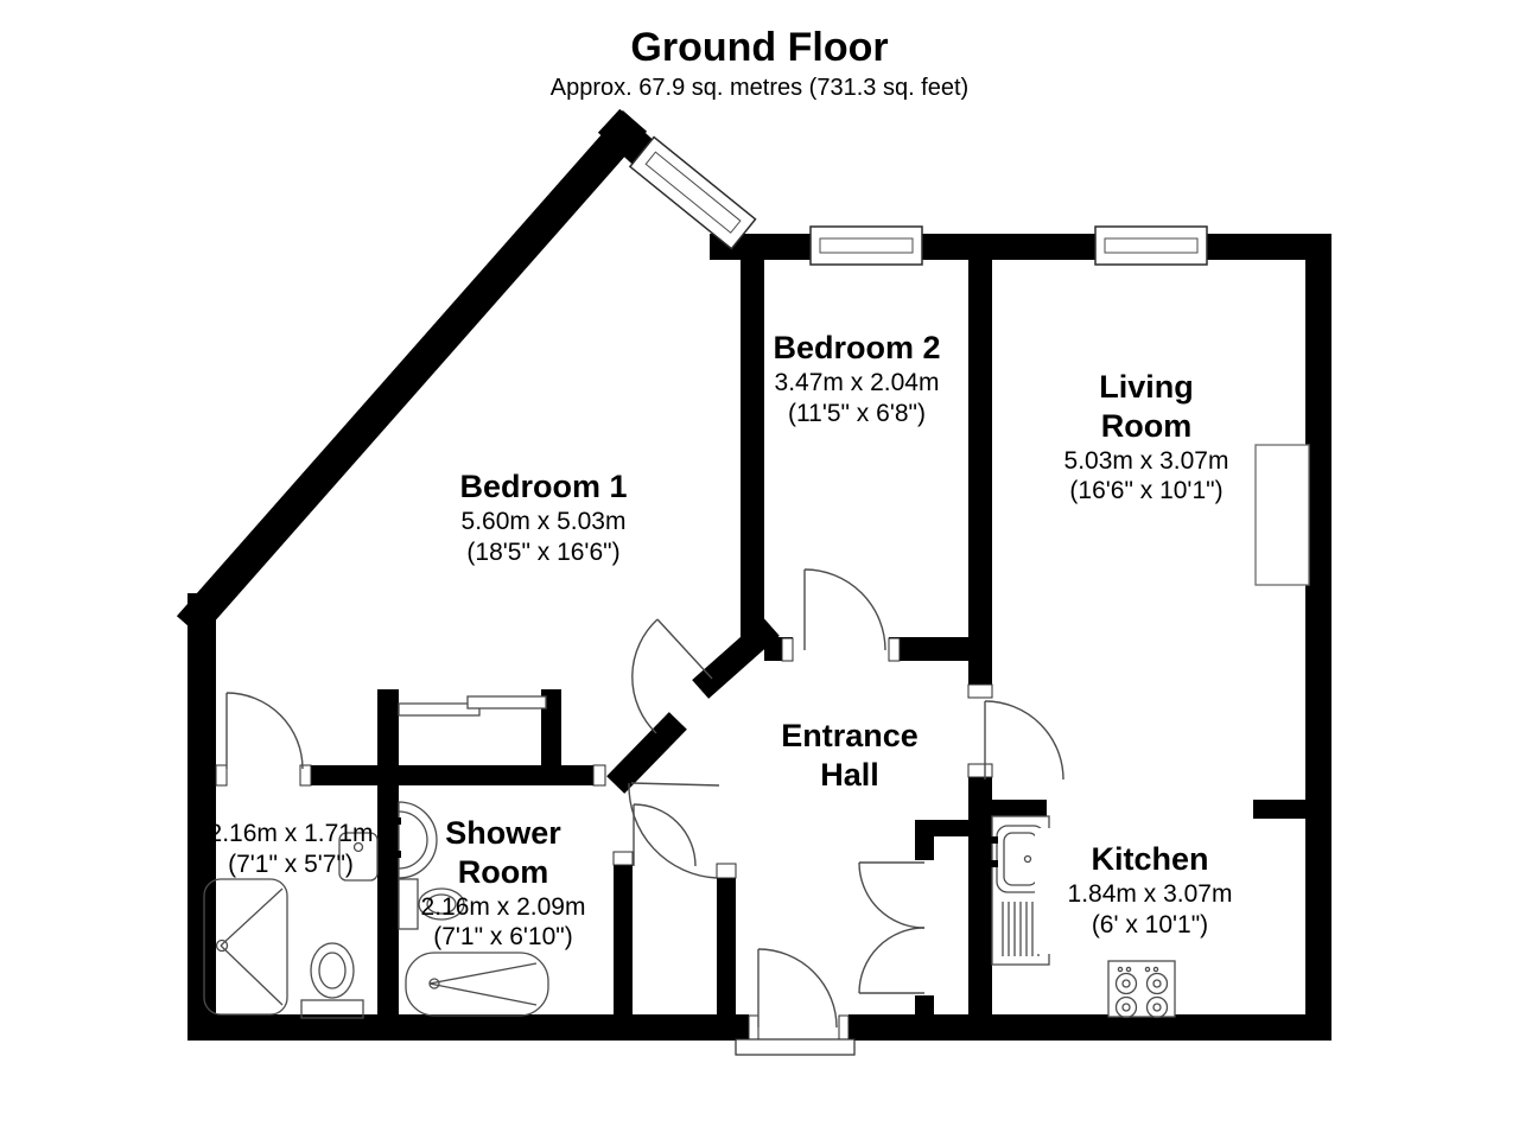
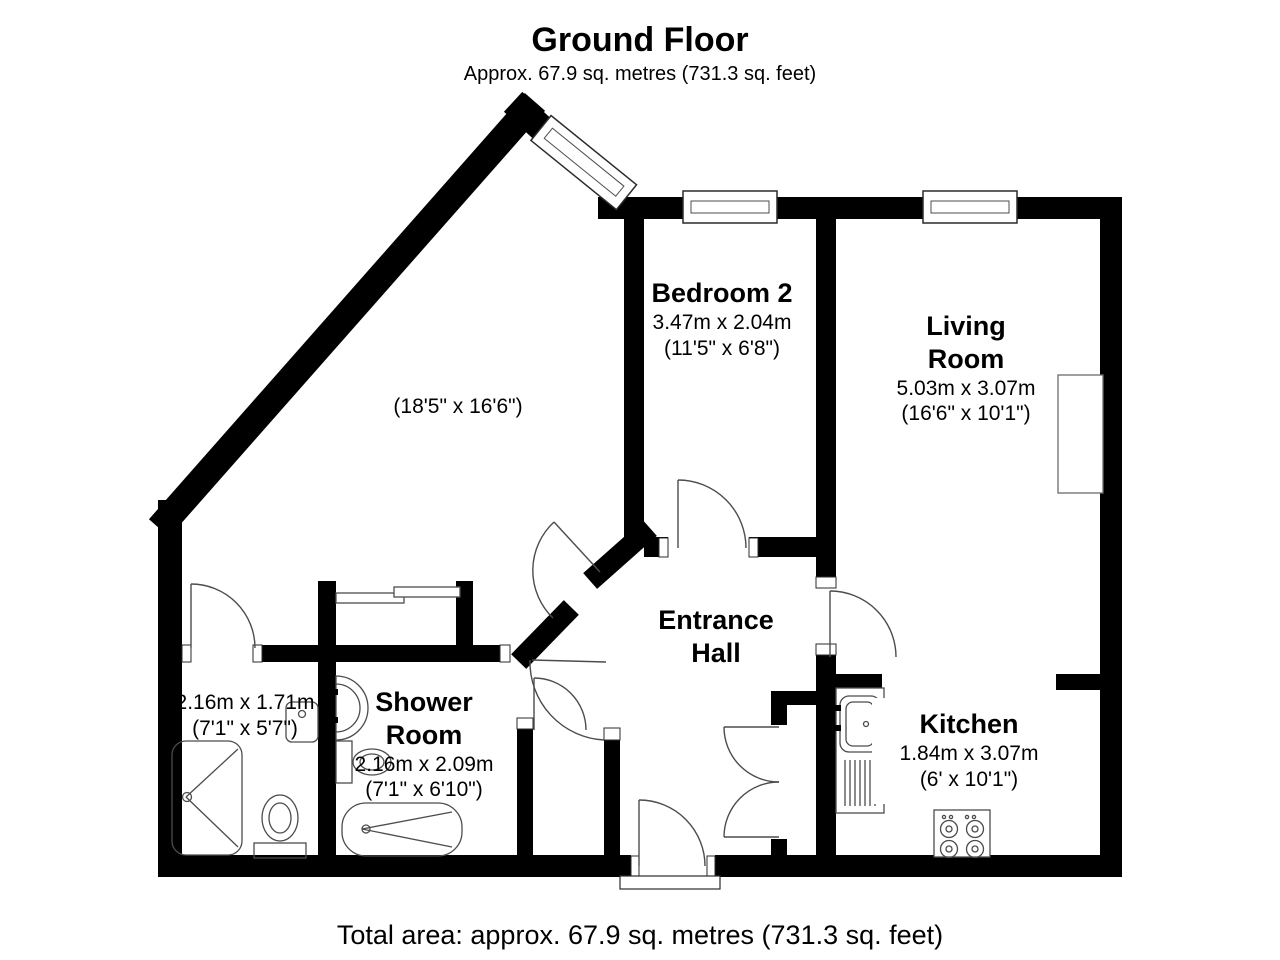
  Ground Floor
  Approx. 67.9 sq. metres (731.3 sq. feet)
- Bedroom 1
- 5.60m x 5.03m
  (18'5" x 16'6")
  Bedroom 2
  3.47m x 2.04m
  (11'5" x 6'8")
  Living
  Room
  5.03m x 3.07m
  (16'6" x 10'1")
  Entrance
  Hall
  Shower
  Room
  2.16m x 2.09m
  (7'1" x 6'10")
  2.16m x 1.71m
  (7'1" x 5'7")
  Kitchen
  1.84m x 3.07m
  (6' x 10'1")
+ Total area: approx. 67.9 sq. metres (731.3 sq. feet)
